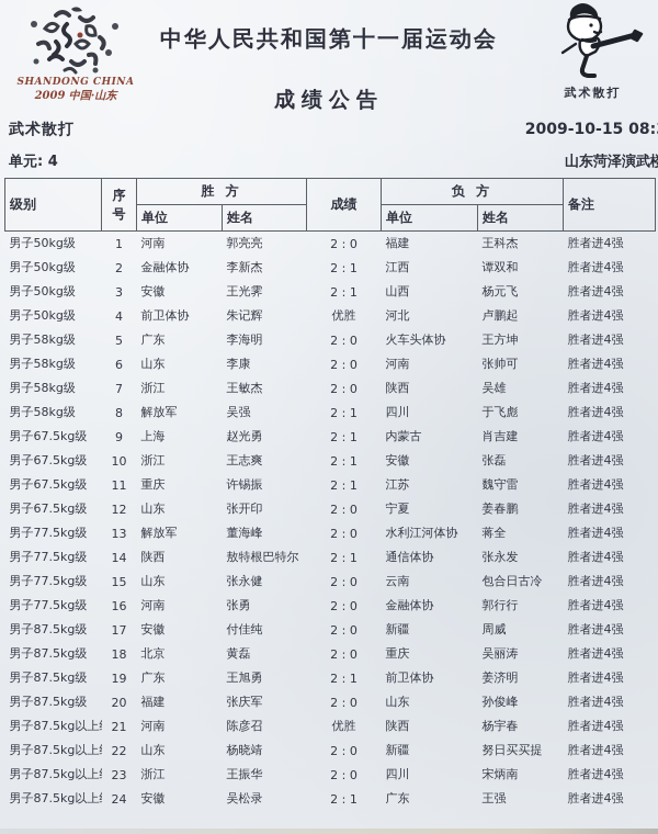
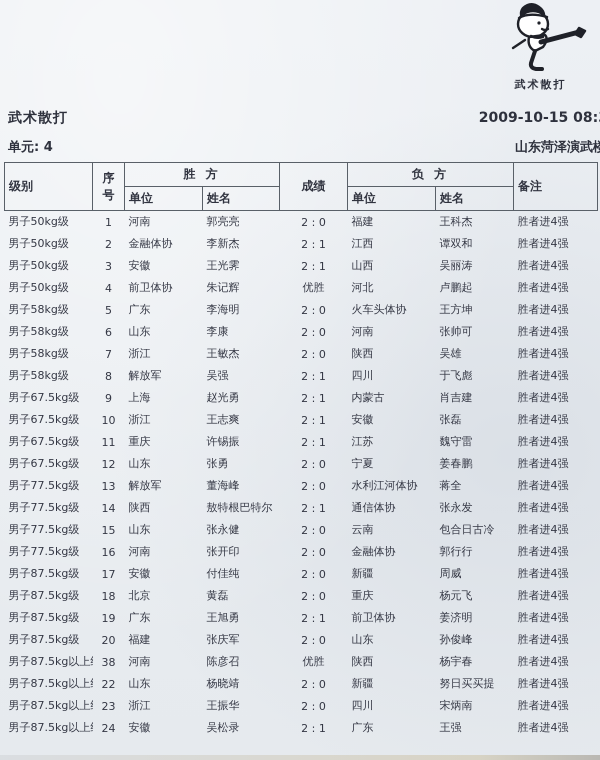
- SHANDONG CHINA
- 2009 中国·山东
- 中华人民共和国第十一届运动会
- 成绩公告
  武术散打
  武术散打
  单元: 4
  2009-10-15 08:
  山东菏泽演武
  级别	序号	胜 方	成绩	负 方	备注
  单位	姓名	单位	姓名
  男子50kg级	1	河南	郭亮亮	2 : 0	福建	王科杰	胜者进4强
  男子50kg级	2	金融体协	李新杰	2 : 1	江西	谭双和	胜者进4强
- 男子50kg级	3	安徽	王光霁	2 : 1	山西	杨元飞	胜者进4强
+ 男子50kg级	3	安徽	王光霁	2 : 1	山西	吴丽涛	胜者进4强
  男子50kg级	4	前卫体协	朱记辉	优胜	河北	卢鹏起	胜者进4强
  男子58kg级	5	广东	李海明	2 : 0	火车头体协	王方坤	胜者进4强
  男子58kg级	6	山东	李康	2 : 0	河南	张帅可	胜者进4强
  男子58kg级	7	浙江	王敏杰	2 : 0	陕西	吴雄	胜者进4强
  男子58kg级	8	解放军	吴强	2 : 1	四川	于飞彪	胜者进4强
  男子67.5kg级	9	上海	赵光勇	2 : 1	内蒙古	肖吉建	胜者进4强
  男子67.5kg级	10	浙江	王志爽	2 : 1	安徽	张磊	胜者进4强
  男子67.5kg级	11	重庆	许锡振	2 : 1	江苏	魏守雷	胜者进4强
- 男子67.5kg级	12	山东	张开印	2 : 0	宁夏	姜春鹏	胜者进4强
+ 男子67.5kg级	12	山东	张勇	2 : 0	宁夏	姜春鹏	胜者进4强
  男子77.5kg级	13	解放军	董海峰	2 : 0	水利江河体协	蒋全	胜者进4强
  男子77.5kg级	14	陕西	敖特根巴特尔	2 : 1	通信体协	张永发	胜者进4强
  男子77.5kg级	15	山东	张永健	2 : 0	云南	包合日古冷	胜者进4强
- 男子77.5kg级	16	河南	张勇	2 : 0	金融体协	郭行行	胜者进4强
+ 男子77.5kg级	16	河南	张开印	2 : 0	金融体协	郭行行	胜者进4强
  男子87.5kg级	17	安徽	付佳纯	2 : 0	新疆	周威	胜者进4强
- 男子87.5kg级	18	北京	黄磊	2 : 0	重庆	吴丽涛	胜者进4强
+ 男子87.5kg级	18	北京	黄磊	2 : 0	重庆	杨元飞	胜者进4强
  男子87.5kg级	19	广东	王旭勇	2 : 1	前卫体协	姜济明	胜者进4强
  男子87.5kg级	20	福建	张庆军	2 : 0	山东	孙俊峰	胜者进4强
- 男子87.5kg以上	21	河南	陈彦召	优胜	陕西	杨宇春	胜者进4强
+ 男子87.5kg以上	38	河南	陈彦召	优胜	陕西	杨宇春	胜者进4强
  男子87.5kg以上	22	山东	杨晓靖	2 : 0	新疆	努日买买提	胜者进4强
  男子87.5kg以上	23	浙江	王振华	2 : 0	四川	宋炳南	胜者进4强
  男子87.5kg以上	24	安徽	吴松录	2 : 1	广东	王强	胜者进4强
